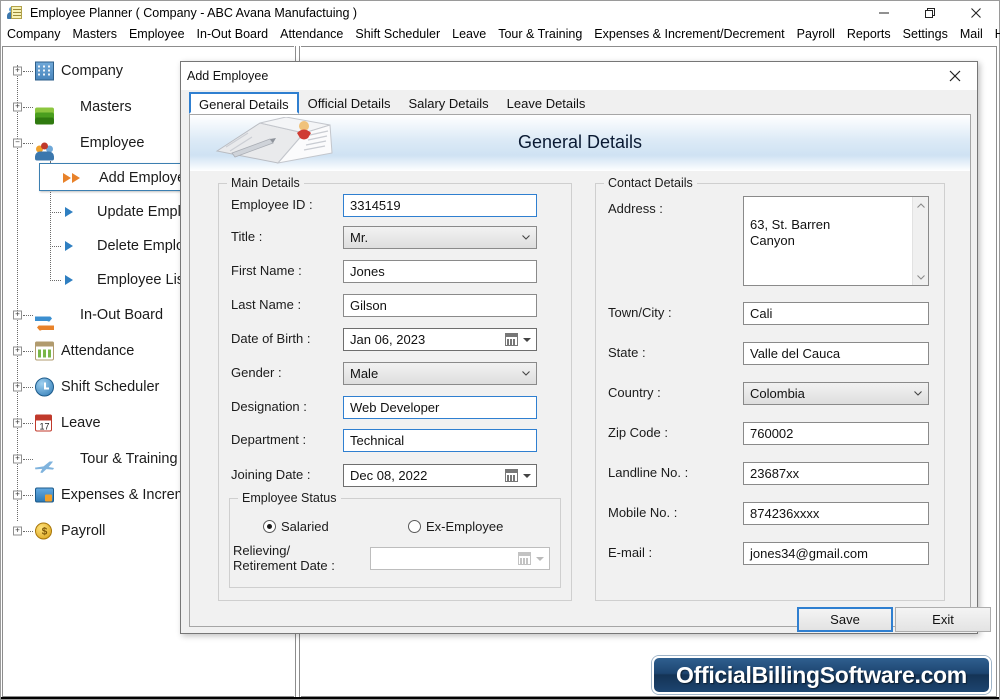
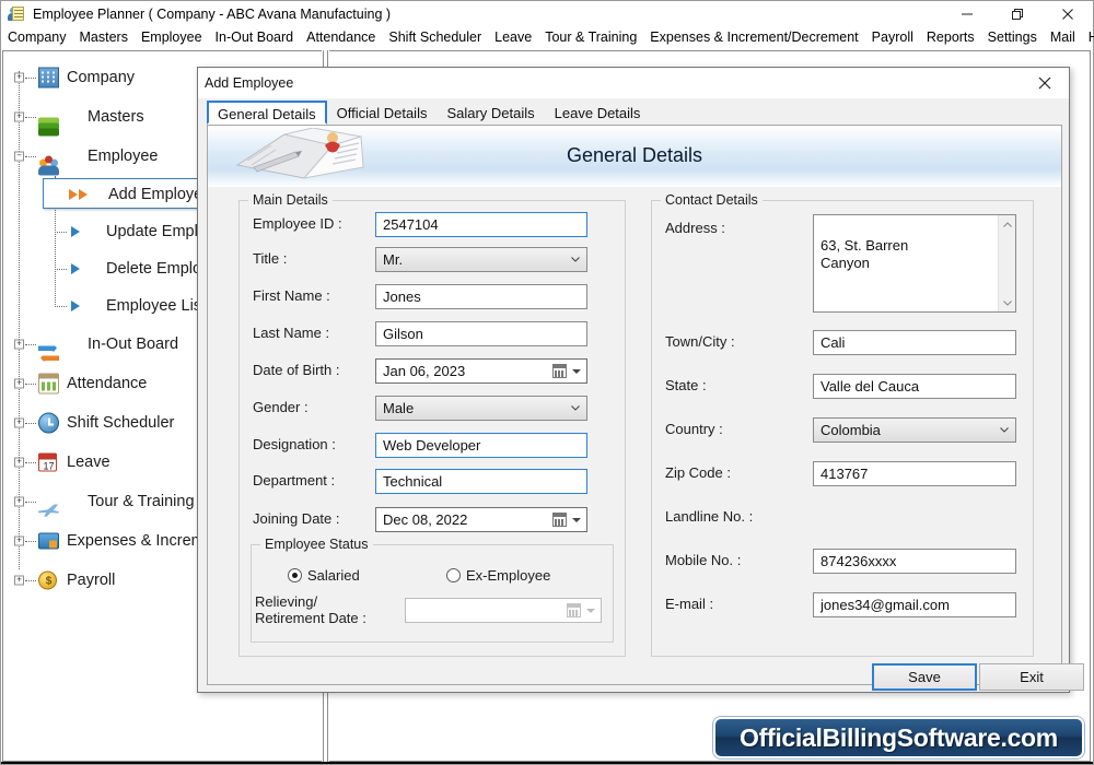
  Employee Planner ( Company - ABC Avana Manufactuing )
  Company
  Masters
  Employee
  In-Out Board
  Attendance
  Shift Scheduler
  Leave
  Tour & Training
  Expenses & Increment/Decrement
  Payroll
  Reports
  Settings
  Mail
  +
  Company
  +
  Masters
  −
  Employee
  Add Employ
  Delete Empl
  Employee Li
  +
  In-Out Board
  +
  Attendance
  +
  Shift Scheduler
  +
  17
  Leave
  +
  Tour & Training
  +
  Expenses & Incre
  +
  Payroll
  Add Employee
  General Details
  Official Details
  Salary Details
  Leave Details
  General Details
  Main Details
  Employee ID :
- 3314519
+ 2547104
  Title :
  Mr.
  First Name :
  Jones
  Last Name :
  Gilson
  Date of Birth :
  Jan 06, 2023
  Gender :
  Male
  Designation :
  Web Developer
  Department :
  Technical
  Joining Date :
  Dec 08, 2022
  Employee Status
  Salaried
  Ex-Employee
  Relieving/
  Retirement Date :
  Contact Details
  Address :
  63, St. Barren
  Canyon
  Town/City :
  Cali
  State :
  Valle del Cauca
  Country :
  Colombia
  Zip Code :
- 760002
+ 413767
  Landline No. :
- 23687xx
  Mobile No. :
  874236xxxx
  E-mail :
  jones34@gmail.com
  Save
  Exit
  OfficialBillingSoftware.com
